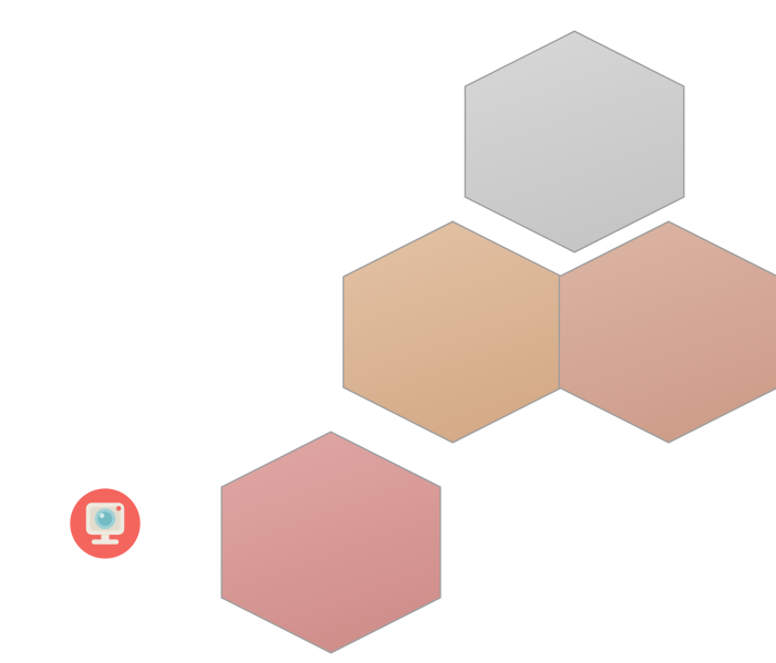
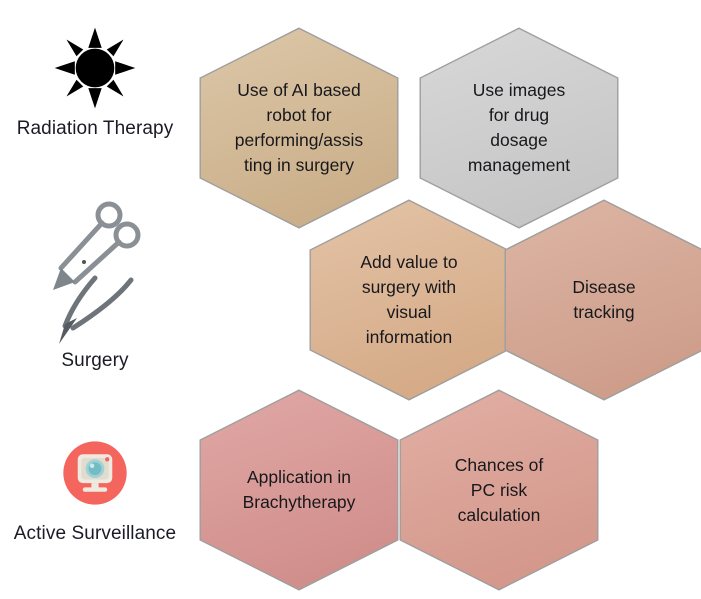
+ Radiation Therapy
+ Surgery
+ Active Surveillance
+ Use of AI based
+ robot for
+ performing/assis
+ ting in surgery
+ Use images
+ for drug
+ dosage
+ management
+ Add value to
+ surgery with
+ visual
+ information
+ Disease
+ tracking
+ Application in
+ Brachytherapy
+ Chances of
+ PC risk
+ calculation
